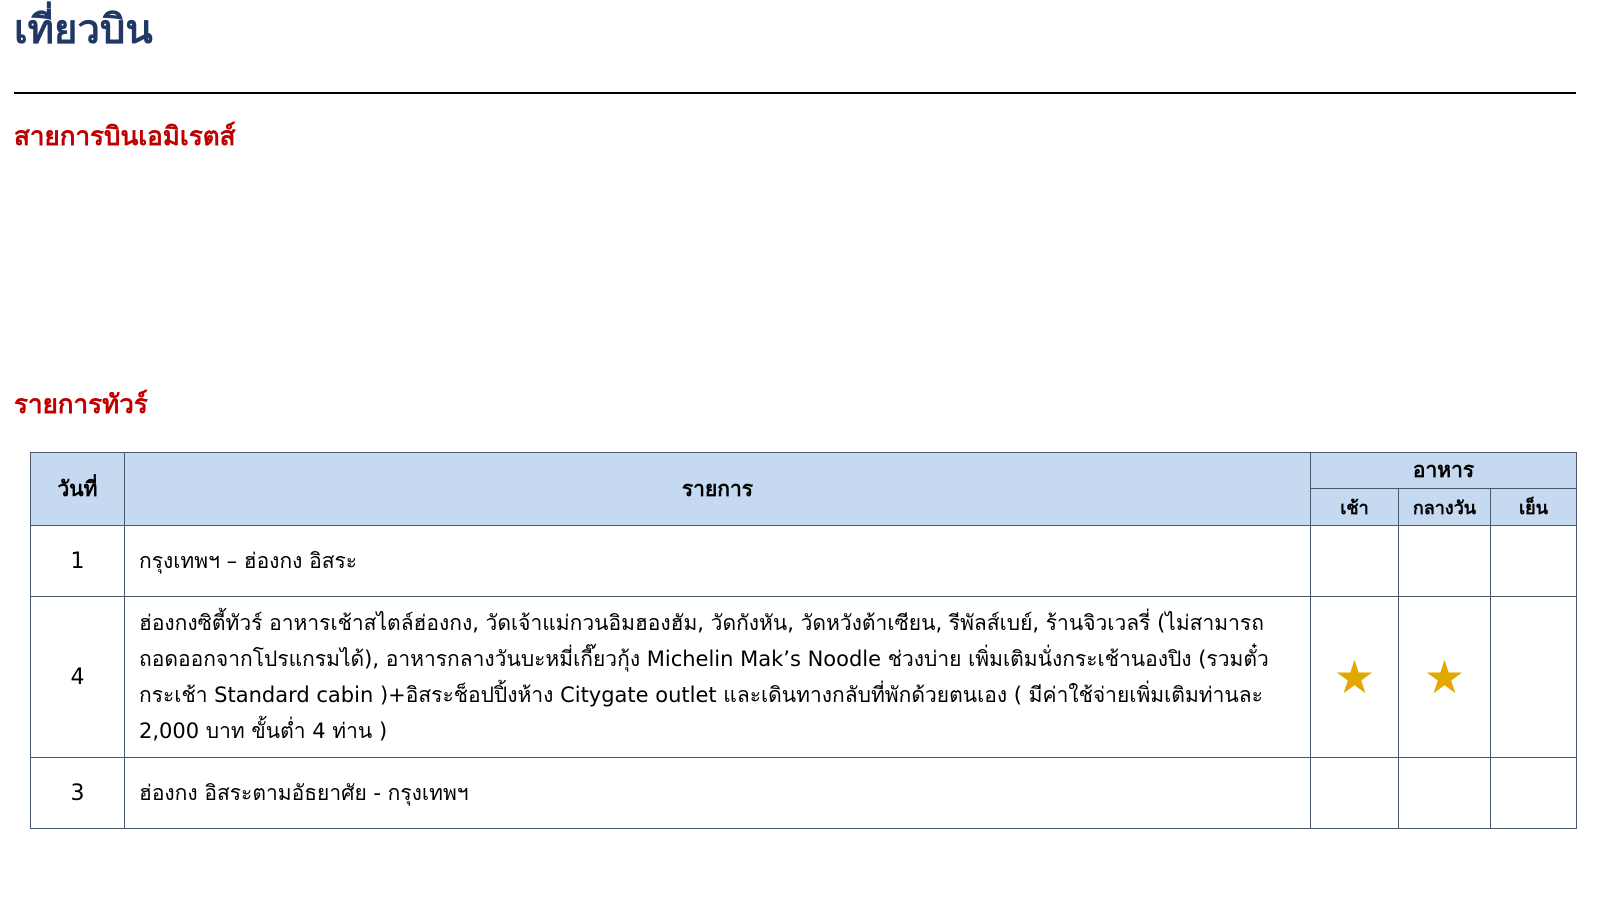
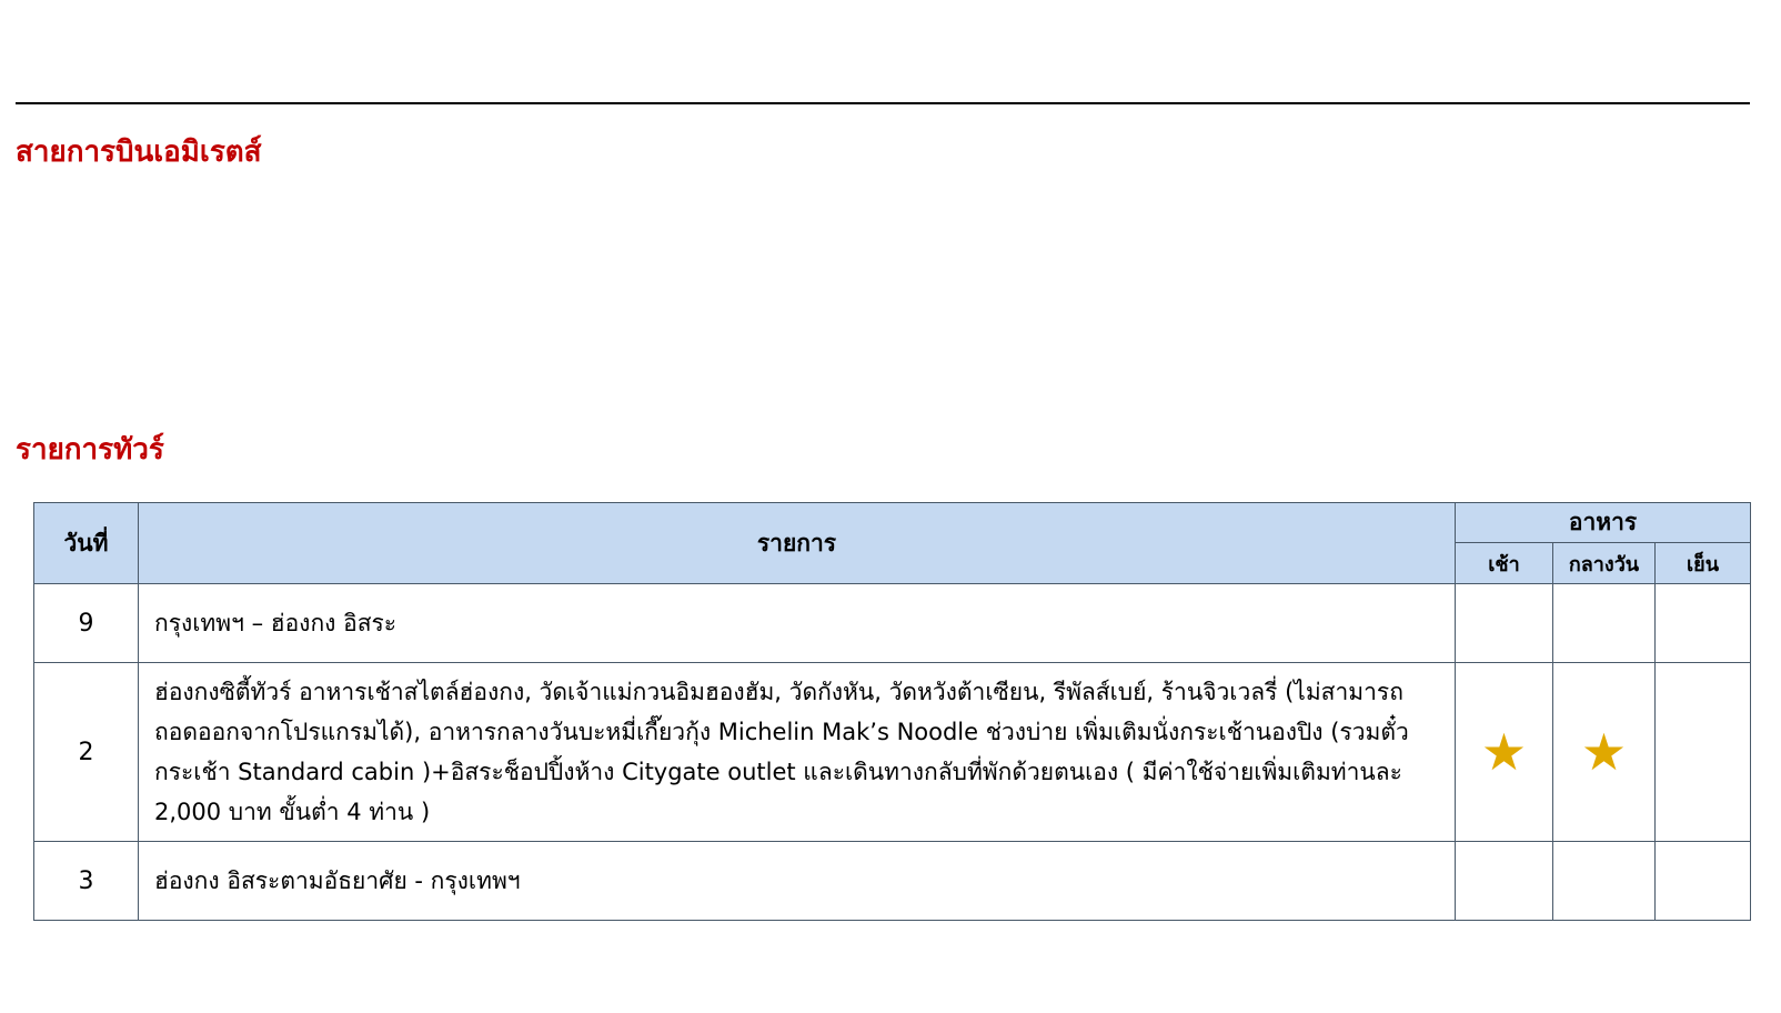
- เที่ยวบิน
  สายการบินเอมิเรตส์
  รายการทัวร์
  วันที่	รายการ	อาหาร
  เช้า	กลางวัน	เย็น
- 1	กรุงเทพฯ – ฮ่องกง อิสระ
+ 9	กรุงเทพฯ – ฮ่องกง อิสระ
- 4	ฮ่องกงซิตี้ทัวร์ อาหารเช้าสไตล์ฮ่องกง, วัดเจ้าแม่กวนอิมฮองฮัม, วัดกังหัน, วัดหวังต้าเซียน, รีพัลส์เบย์, ร้านจิวเวลรี่ (ไม่สามารถถอดออกจากโปรแกรมได้), อาหารกลางวันบะหมี่เกี๊ยวกุ้ง Michelin Mak’s Noodle ช่วงบ่าย เพิ่มเติมนั่งกระเช้านองปิง (รวมตั๋วกระเช้า Standard cabin )+อิสระช็อปปิ้งห้าง Citygate outlet และเดินทางกลับที่พักด้วยตนเอง ( มีค่าใช้จ่ายเพิ่มเติมท่านละ 2,000 บาท ขั้นต่ำ 4 ท่าน )	★	★
+ 2	ฮ่องกงซิตี้ทัวร์ อาหารเช้าสไตล์ฮ่องกง, วัดเจ้าแม่กวนอิมฮองฮัม, วัดกังหัน, วัดหวังต้าเซียน, รีพัลส์เบย์, ร้านจิวเวลรี่ (ไม่สามารถถอดออกจากโปรแกรมได้), อาหารกลางวันบะหมี่เกี๊ยวกุ้ง Michelin Mak’s Noodle ช่วงบ่าย เพิ่มเติมนั่งกระเช้านองปิง (รวมตั๋วกระเช้า Standard cabin )+อิสระช็อปปิ้งห้าง Citygate outlet และเดินทางกลับที่พักด้วยตนเอง ( มีค่าใช้จ่ายเพิ่มเติมท่านละ 2,000 บาท ขั้นต่ำ 4 ท่าน )	★	★
  3	ฮ่องกง อิสระตามอัธยาศัย - กรุงเทพฯ
